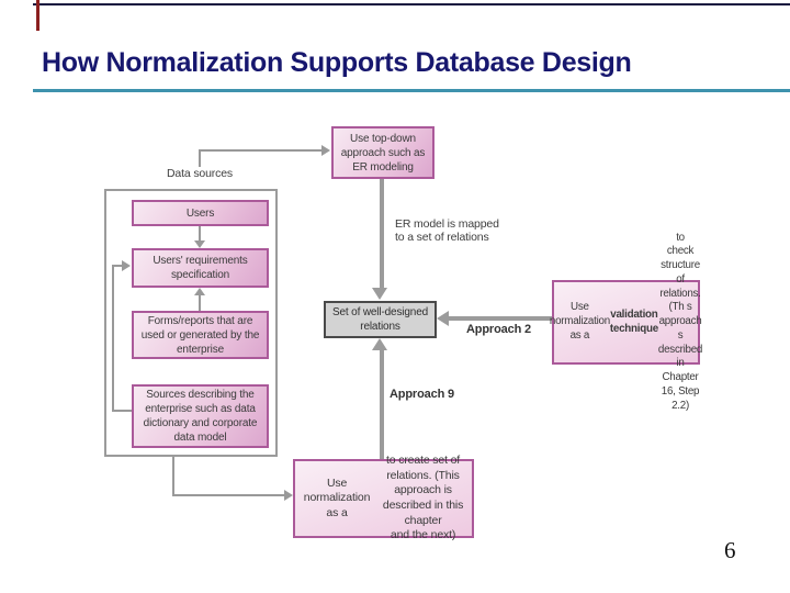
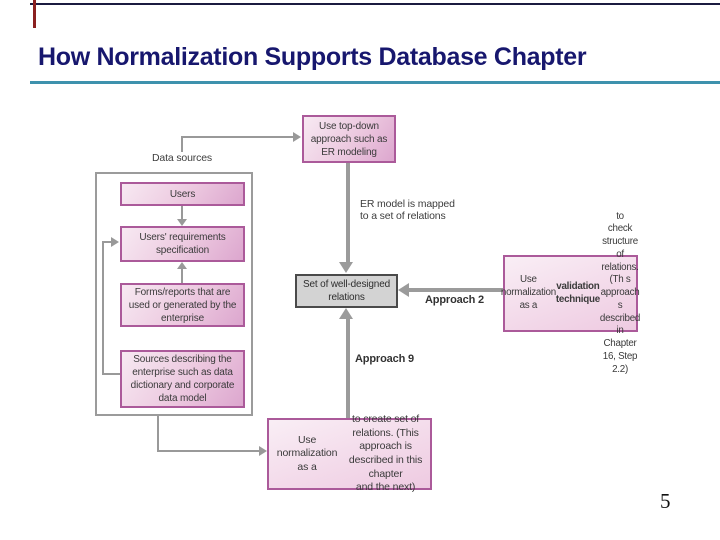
- How Normalization Supports Database Design
+ How Normalization Supports Database Chapter
  Use top-down
  approach such as
  ER modeling
  Data sources
  Users
  Users' requirements
  specification
  Forms/reports that are
  used or generated by the
  enterprise
  Sources describing the
  enterprise such as data
  dictionary and corporate
  data model
  ER model is mapped
  to a set of relations
  Set of well-designed
  relations
  Approach 9
  Approach 2
  Use normalization as a
  validation technique
  to
  check structure of relations.
  (Th s approach s described
  in Chapter 16, Step 2.2)
  Use normalization as a
  to create set of
  relations. (This approach is
  described in this chapter
  and the next)
- 6
+ 5
